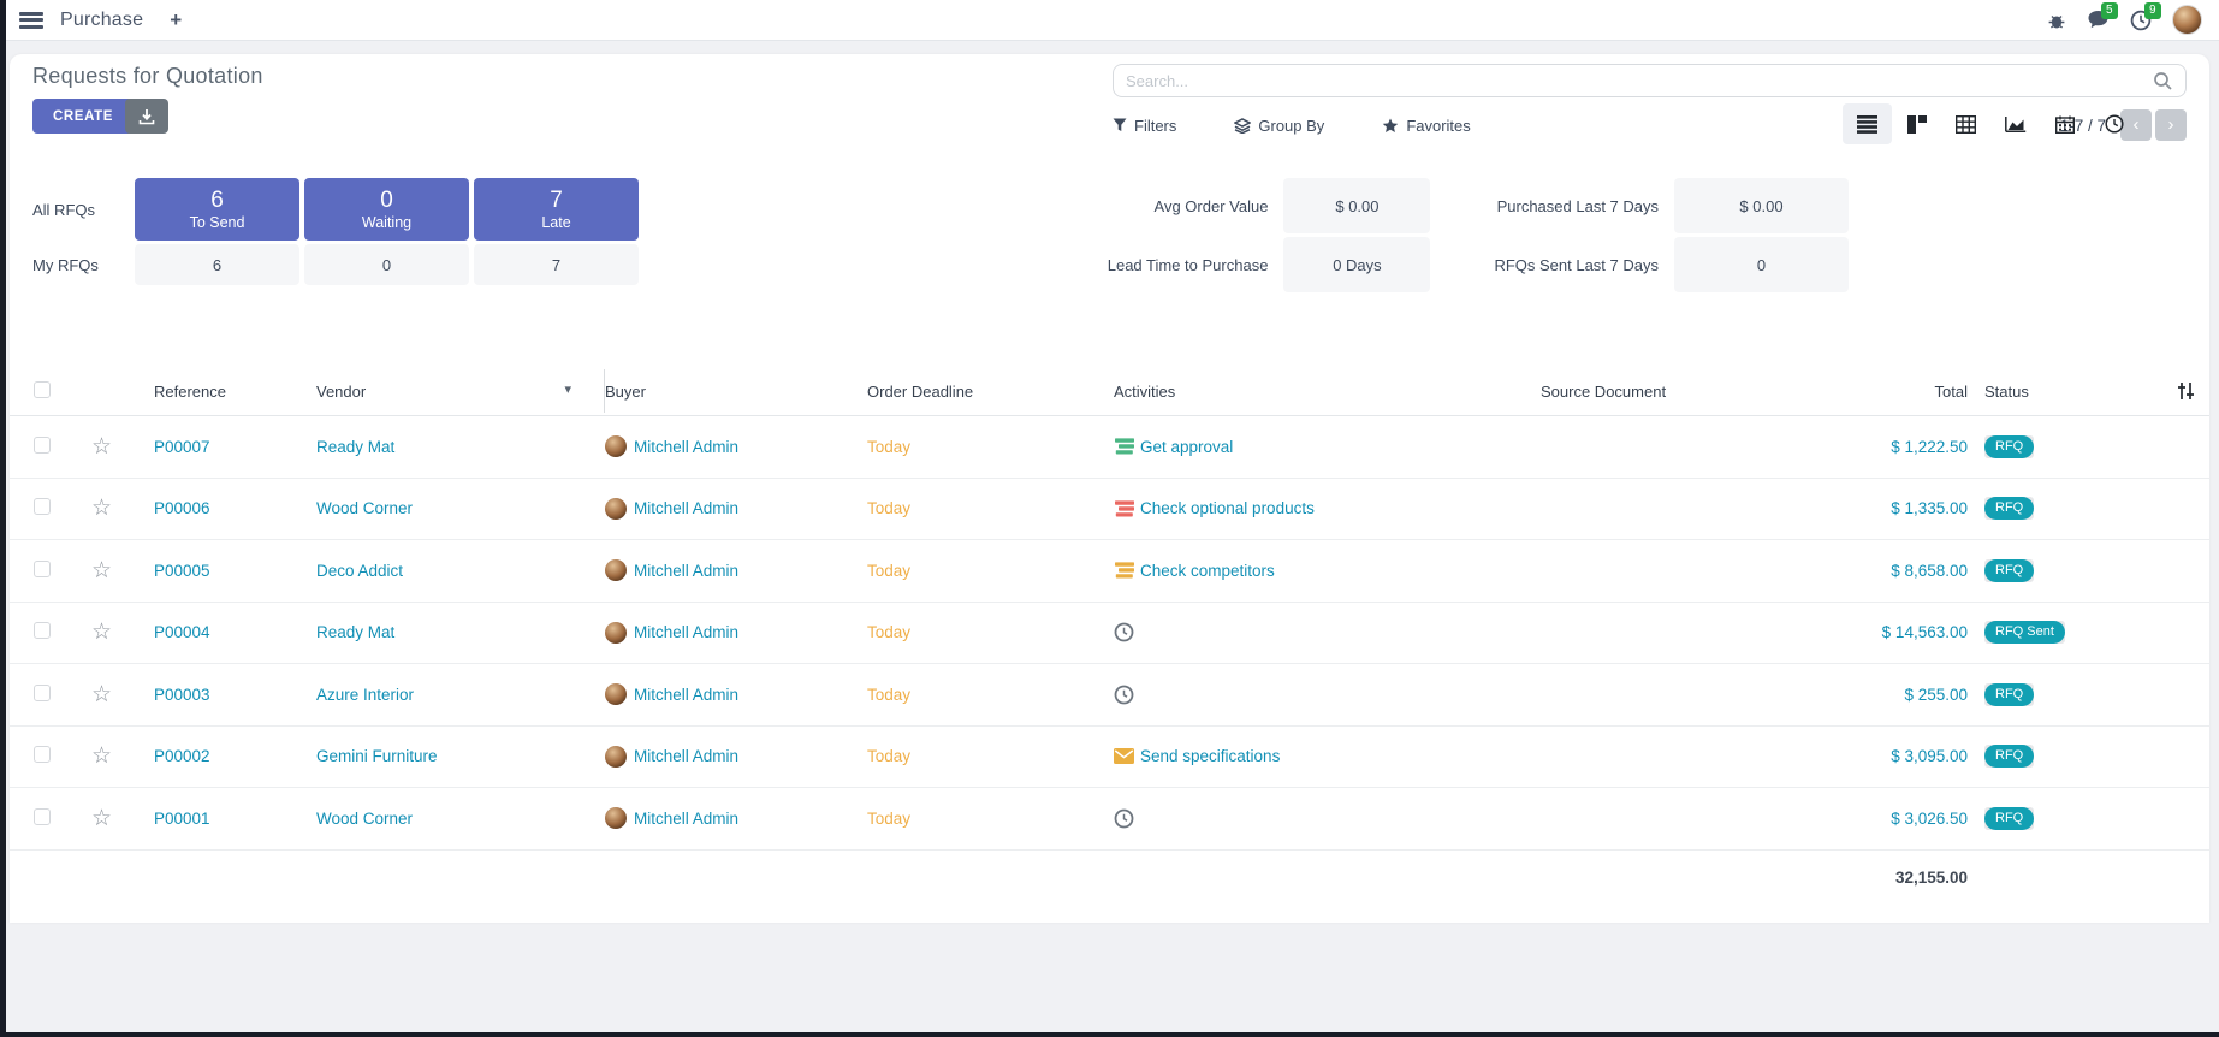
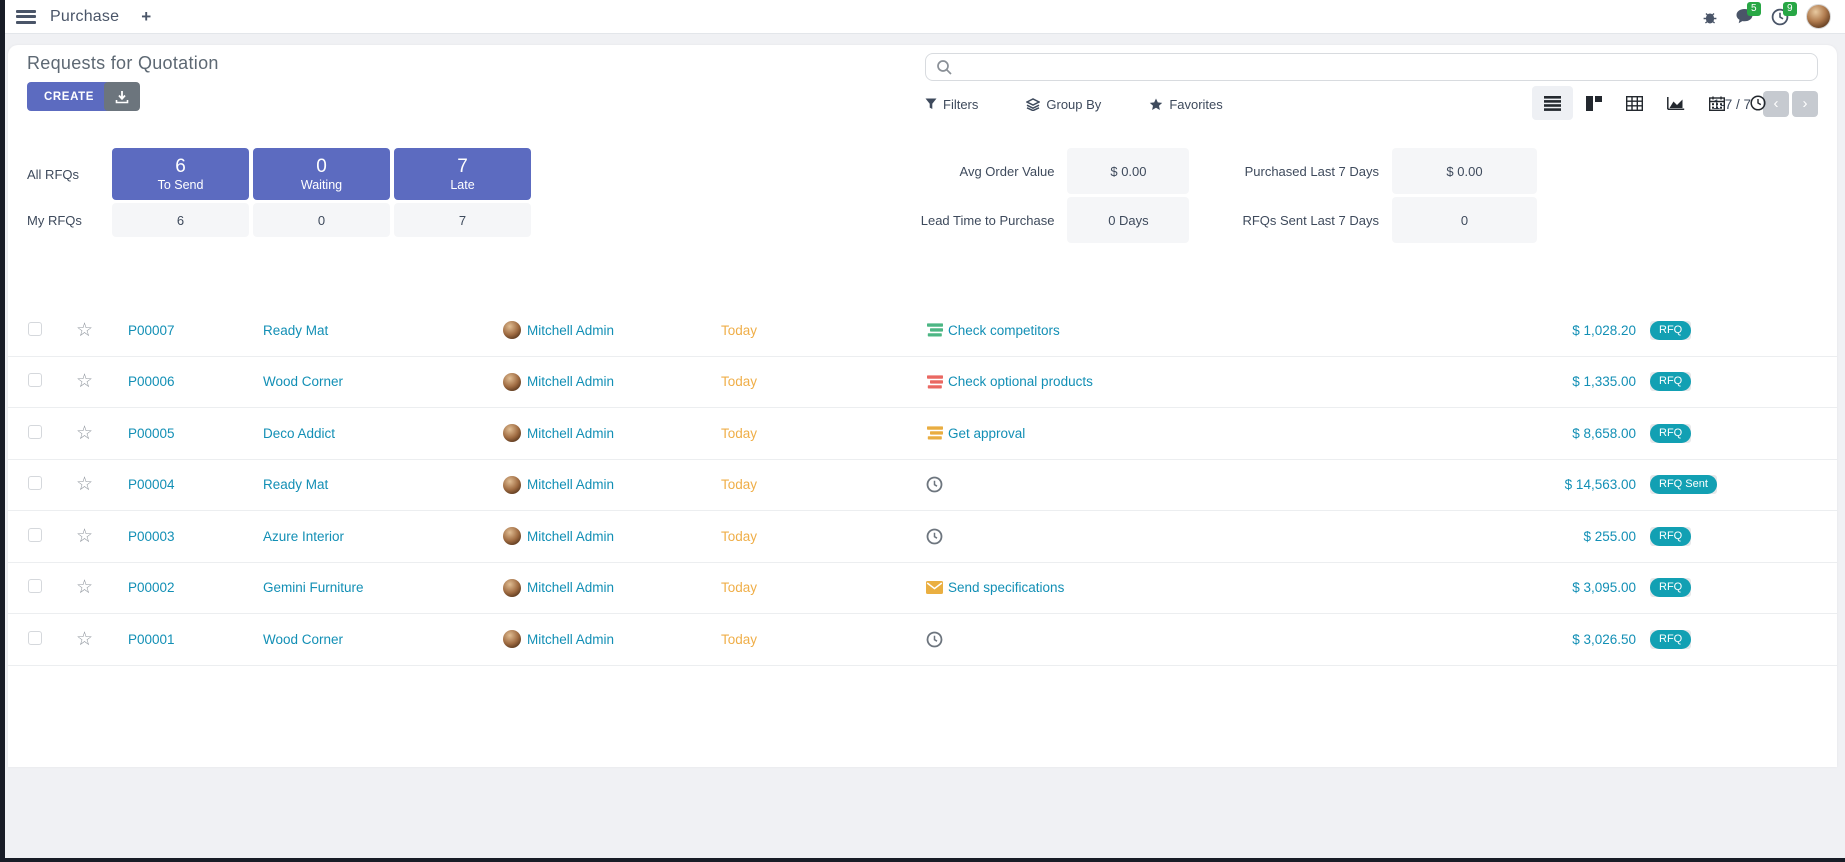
  Purchase
  +
  5
  9
  Requests for Quotation
  CREATE
- Search...
  Filters
  Group By
  Favorites
  -7 / 7
  ‹
  ›
  All RFQs
  6
  To Send
  0
  Waiting
  7
  Late
  My RFQs
  6
  0
  7
  Avg Order Value
  $ 0.00
  Purchased Last 7 Days
  $ 0.00
  Lead Time to Purchase
  0 Days
  RFQs Sent Last 7 Days
  0
- Reference
- Vendor
- ▾
- Buyer
- Order Deadline
- Activities
- Source Document
- Total
- Status
  ☆
  P00007
  Ready Mat
  Mitchell Admin
  Today
- Get approval
+ Check competitors
- $ 1,222.50
+ $ 1,028.20
  RFQ
  ☆
  P00006
  Wood Corner
  Mitchell Admin
  Today
  Check optional products
  $ 1,335.00
  RFQ
  ☆
  P00005
  Deco Addict
  Mitchell Admin
  Today
- Check competitors
+ Get approval
  $ 8,658.00
  RFQ
  ☆
  P00004
  Ready Mat
  Mitchell Admin
  Today
  $ 14,563.00
  RFQ Sent
  ☆
  P00003
  Azure Interior
  Mitchell Admin
  Today
  $ 255.00
  RFQ
  ☆
  P00002
  Gemini Furniture
  Mitchell Admin
  Today
  Send specifications
  $ 3,095.00
  RFQ
  ☆
  P00001
  Wood Corner
  Mitchell Admin
  Today
  $ 3,026.50
  RFQ
- 32,155.00
